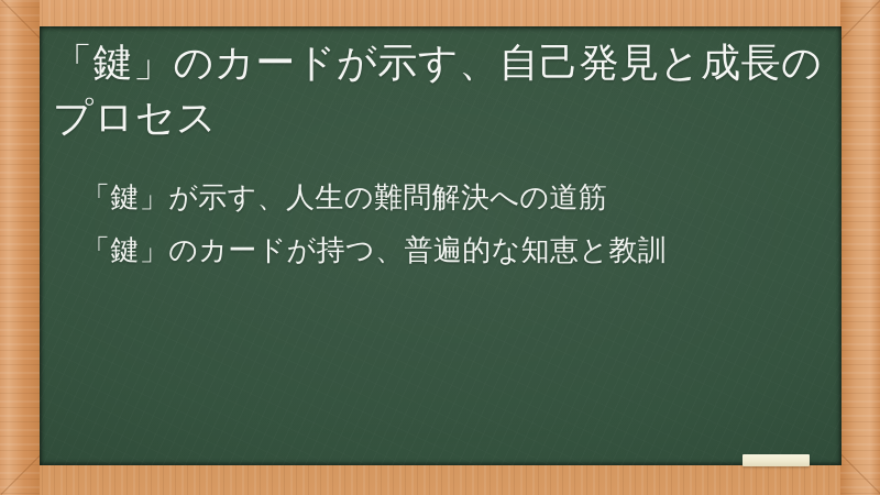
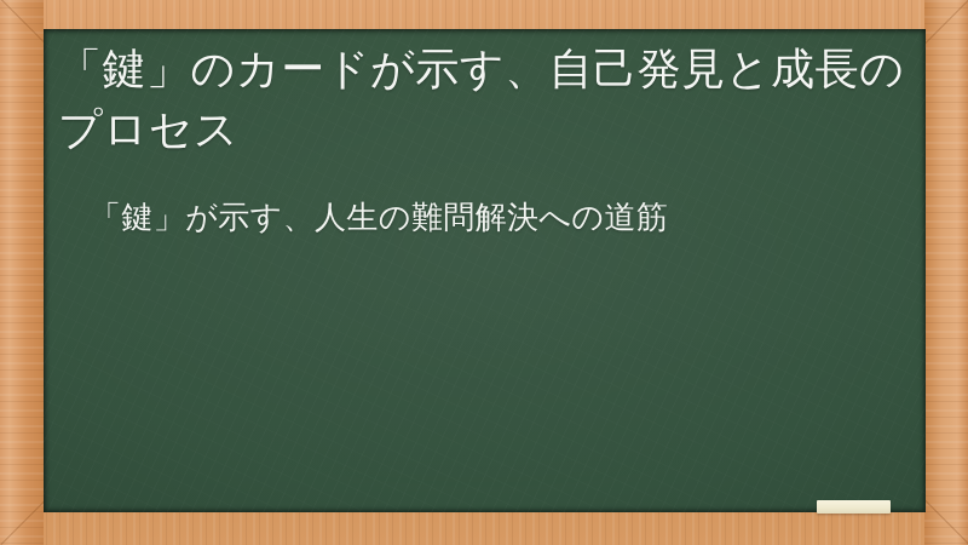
  「鍵」のカードが示す、自己発見と成長のプロセス
  「鍵」が示す、人生の難問解決への道筋
- 「鍵」のカードが持つ、普遍的な知恵と教訓
